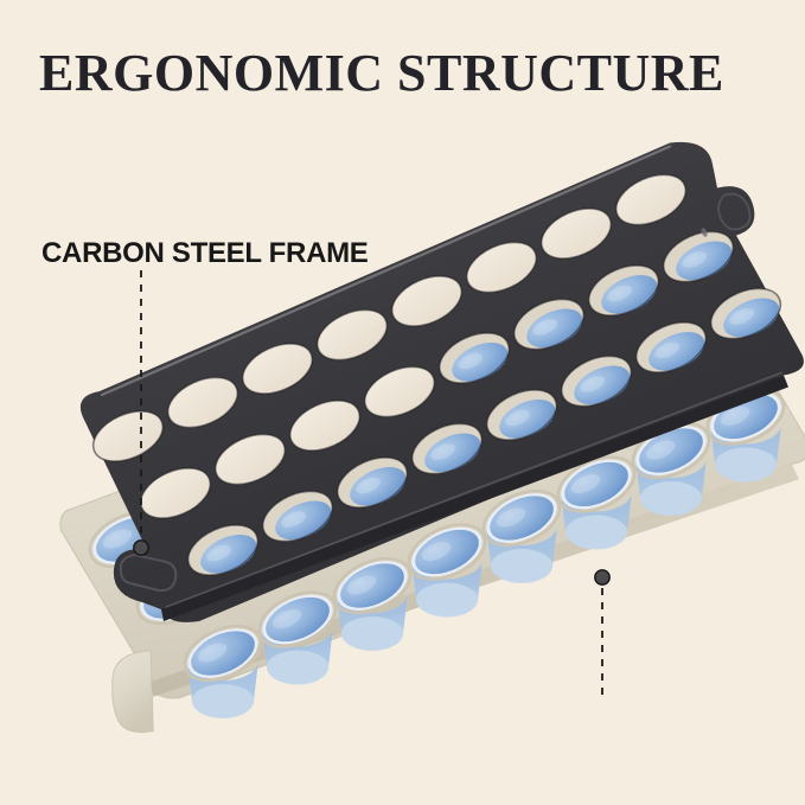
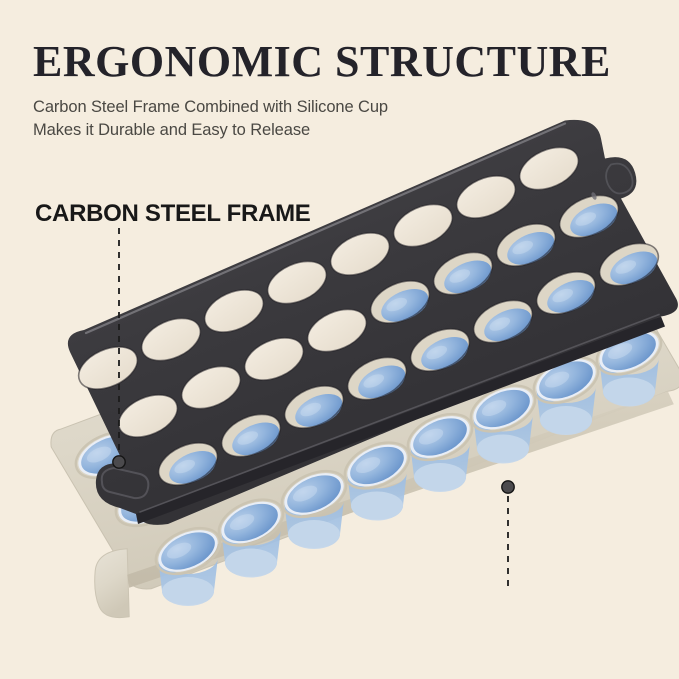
  ERGONOMIC STRUCTURE
+ Carbon Steel Frame Combined with Silicone Cup
+ Makes it Durable and Easy to Release
  CARBON STEEL FRAME
